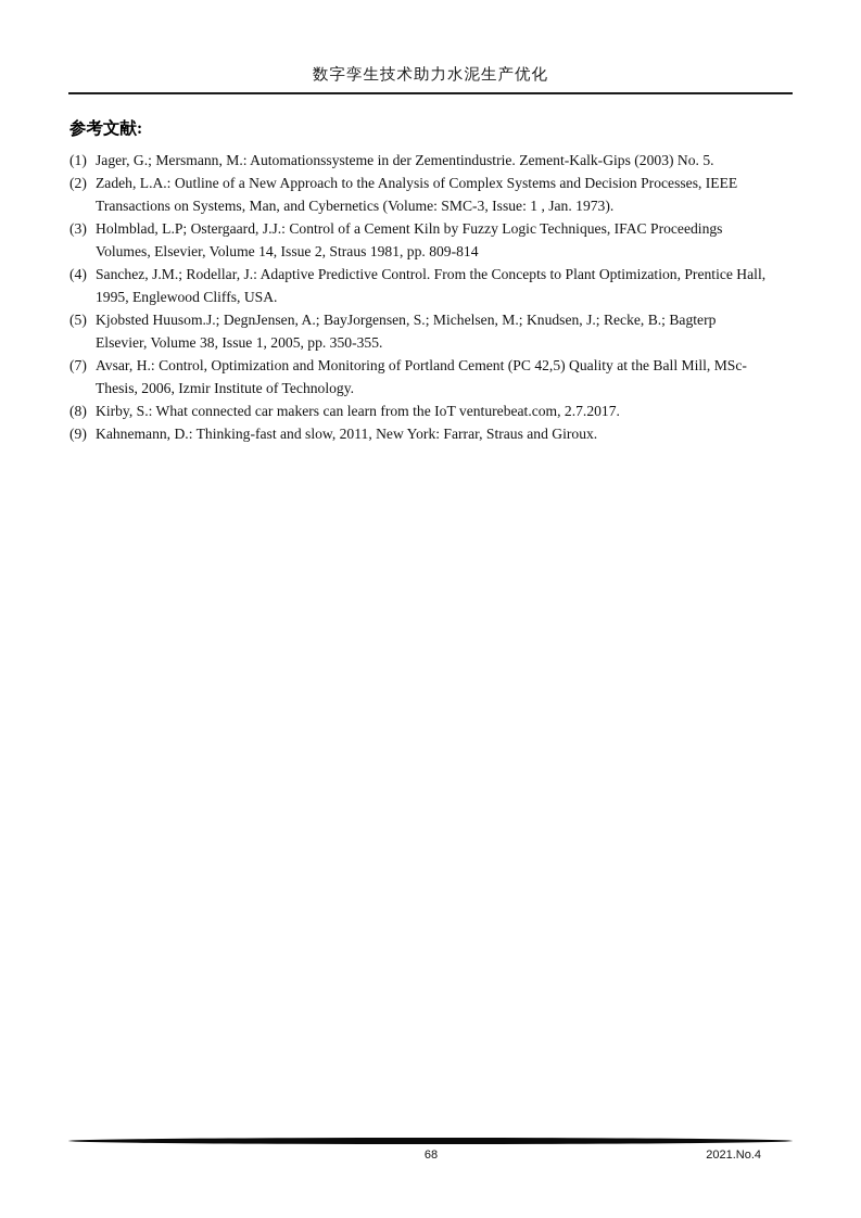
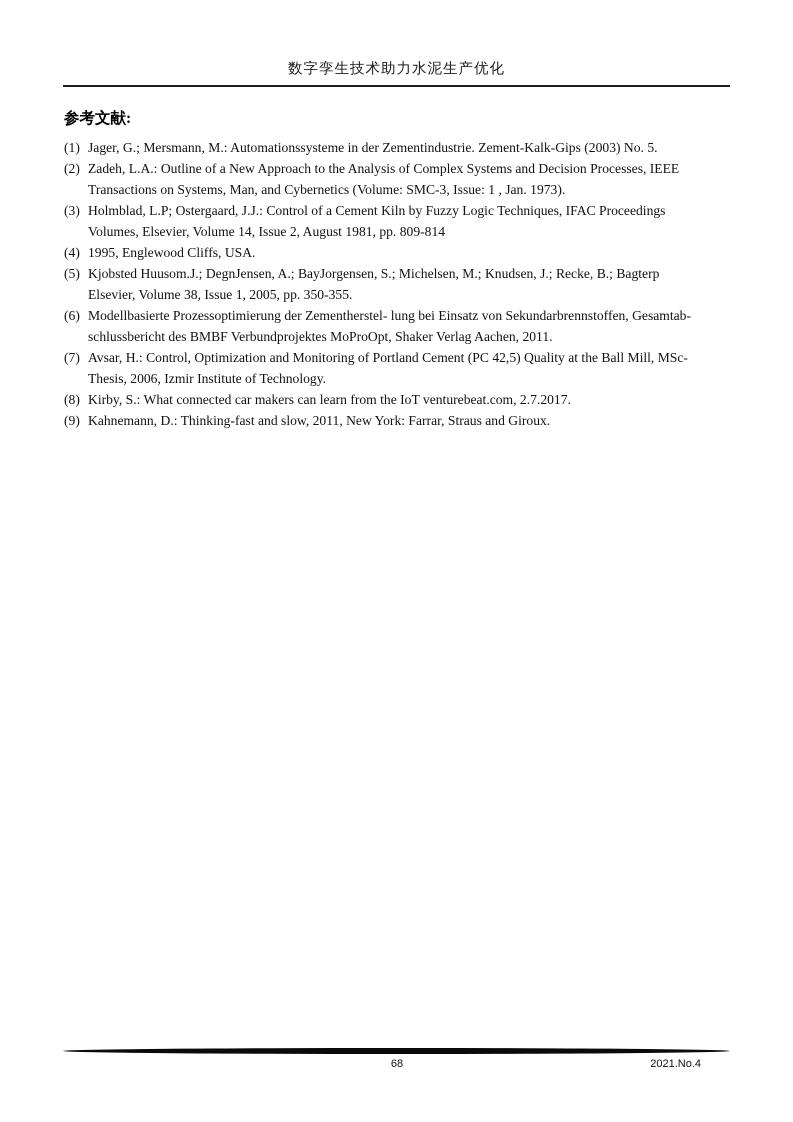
  数字孪生技术助力水泥生产优化
  参考文献:
  (1)
  Jager, G.; Mersmann, M.: Automationssysteme in der Zementindustrie. Zement-Kalk-Gips (2003) No. 5.
  (2)
  Zadeh, L.A.: Outline of a New Approach to the Analysis of Complex Systems and Decision Processes, IEEE
  Transactions on Systems, Man, and Cybernetics (Volume: SMC-3, Issue: 1 , Jan. 1973).
  (3)
  Holmblad, L.P; Ostergaard, J.J.: Control of a Cement Kiln by Fuzzy Logic Techniques, IFAC Proceedings
- Volumes, Elsevier, Volume 14, Issue 2, Straus 1981, pp. 809-814
+ Volumes, Elsevier, Volume 14, Issue 2, August 1981, pp. 809-814
  (4)
- Sanchez, J.M.; Rodellar, J.: Adaptive Predictive Control. From the Concepts to Plant Optimization, Prentice Hall,
  1995, Englewood Cliffs, USA.
  (5)
  Kjobsted Huusom.J.; DegnJensen, A.; BayJorgensen, S.; Michelsen, M.; Knudsen, J.; Recke, B.; Bagterp
  Elsevier, Volume 38, Issue 1, 2005, pp. 350-355.
+ (6)
+ Modellbasierte Prozessoptimierung der Zementherstel- lung bei Einsatz von Sekundarbrennstoffen, Gesamtab-
+ schlussbericht des BMBF Verbundprojektes MoProOpt, Shaker Verlag Aachen, 2011.
  (7)
  Avsar, H.: Control, Optimization and Monitoring of Portland Cement (PC 42,5) Quality at the Ball Mill, MSc-
  Thesis, 2006, Izmir Institute of Technology.
  (8)
  Kirby, S.: What connected car makers can learn from the IoT venturebeat.com, 2.7.2017.
  (9)
  Kahnemann, D.: Thinking-fast and slow, 2011, New York: Farrar, Straus and Giroux.
  68
  2021.No.4
